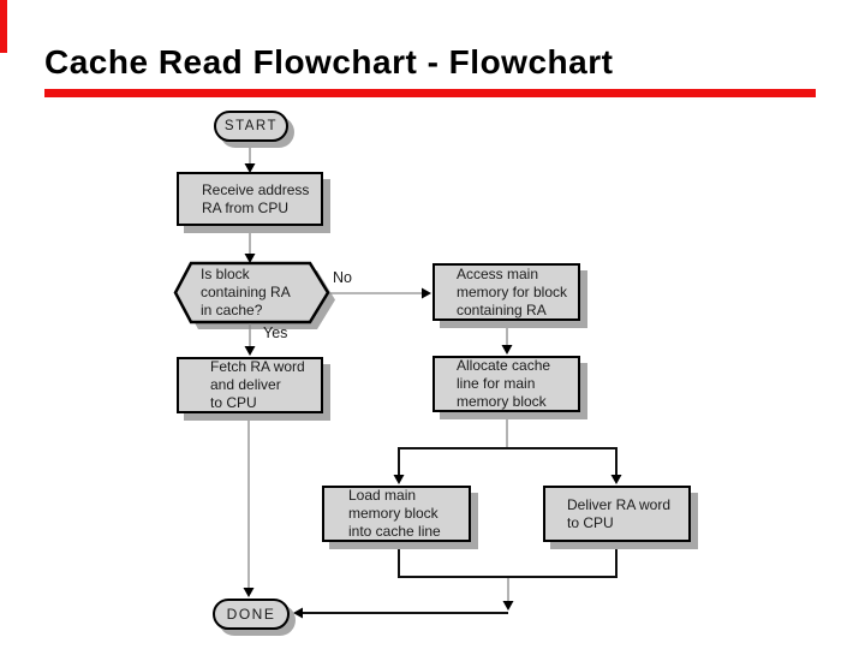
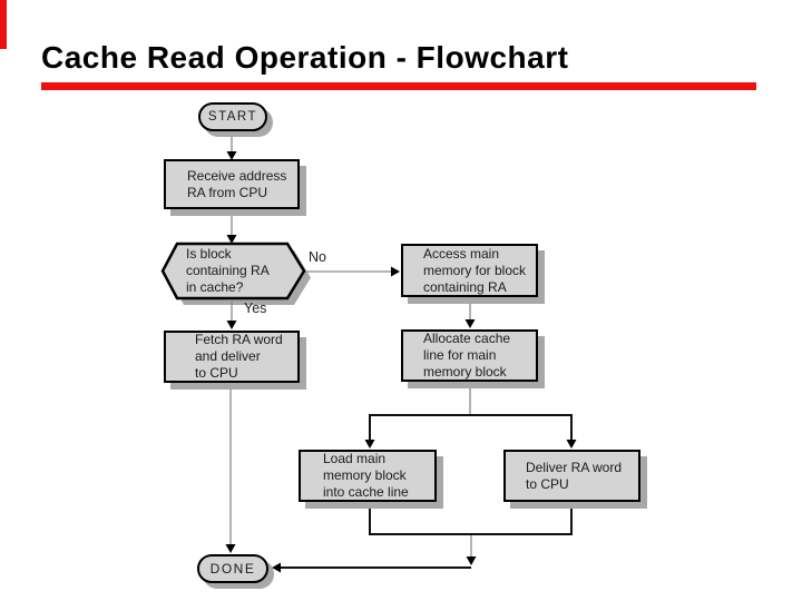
- Cache Read Flowchart - Flowchart
+ Cache Read Operation - Flowchart
  START
  Receive address
  RA from CPU
  Is block
  containing RA
  in cache?
  No
  Yes
  Access main
  memory for block
  containing RA
  Fetch RA word
  and deliver
  to CPU
  Allocate cache
  line for main
  memory block
  Load main
  memory block
  into cache line
  Deliver RA word
  to CPU
  DONE
